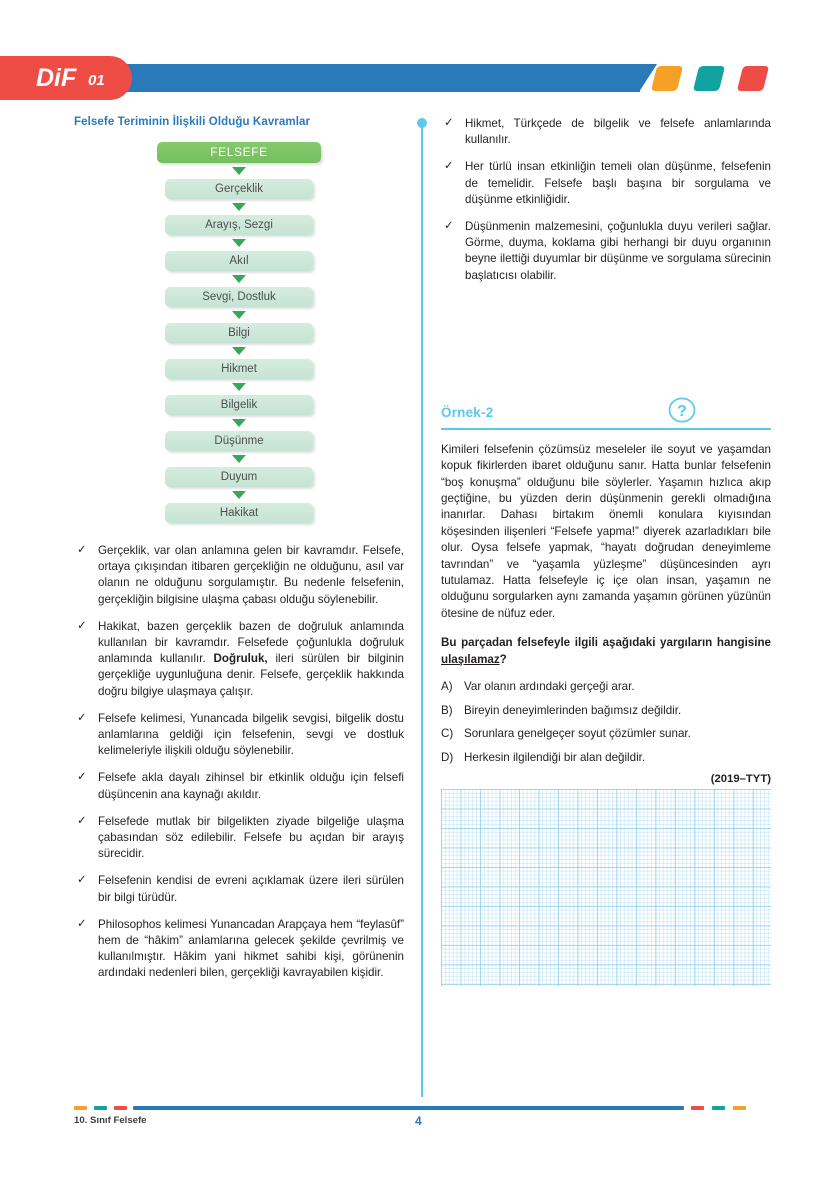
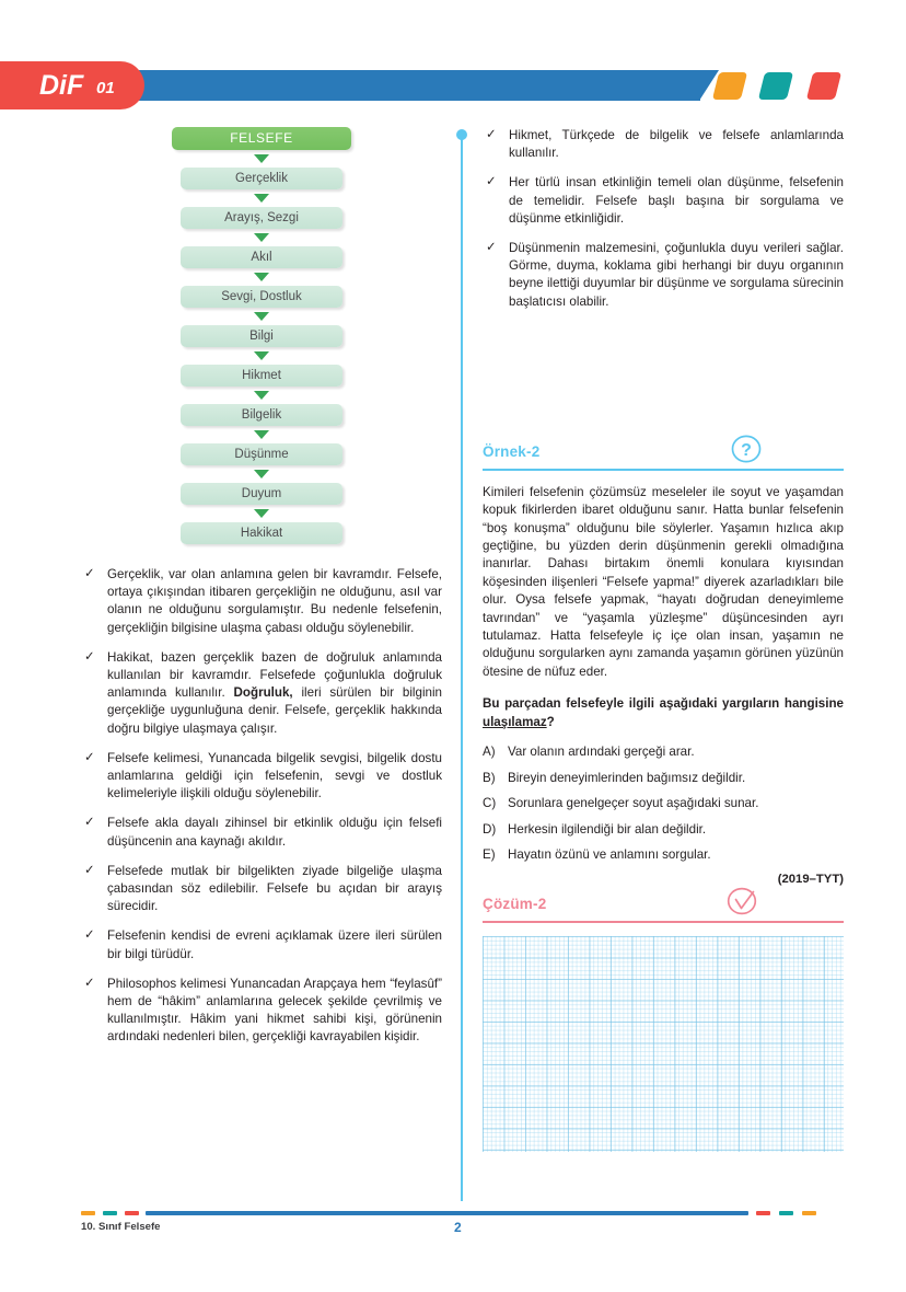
  DiF
  01
- Felsefe Teriminin İlişkili Olduğu Kavramlar
  FELSEFE
  Gerçeklik
  Arayış, Sezgi
  Akıl
  Sevgi, Dostluk
  Bilgi
  Hikmet
  Bilgelik
  Düşünme
  Duyum
  Hakikat
  ✓
  Gerçeklik, var olan anlamına gelen bir kavramdır. Felsefe, ortaya çıkışından itibaren gerçekliğin ne olduğunu, asıl var olanın ne olduğunu sorgulamıştır. Bu nedenle felsefenin, gerçekliğin bilgisine ulaşma çabası olduğu söylenebilir.
  ✓
  Hakikat, bazen gerçeklik bazen de doğruluk anlamında kullanılan bir kavramdır. Felsefede çoğunlukla doğruluk anlamında kullanılır. Doğruluk, ileri sürülen bir bilginin gerçekliğe uygunluğuna denir. Felsefe, gerçeklik hakkında doğru bilgiye ulaşmaya çalışır.
  ✓
  Felsefe kelimesi, Yunancada bilgelik sevgisi, bilgelik dostu anlamlarına geldiği için felsefenin, sevgi ve dostluk kelimeleriyle ilişkili olduğu söylenebilir.
  ✓
  Felsefe akla dayalı zihinsel bir etkinlik olduğu için felsefi düşüncenin ana kaynağı akıldır.
  ✓
  Felsefede mutlak bir bilgelikten ziyade bilgeliğe ulaşma çabasından söz edilebilir. Felsefe bu açıdan bir arayış sürecidir.
  ✓
  Felsefenin kendisi de evreni açıklamak üzere ileri sürülen bir bilgi türüdür.
  ✓
  Philosophos kelimesi Yunancadan Arapçaya hem “feylasûf” hem de “hâkim” anlamlarına gelecek şekilde çevrilmiş ve kullanılmıştır. Hâkim yani hikmet sahibi kişi, görünenin ardındaki nedenleri bilen, gerçekliği kavrayabilen kişidir.
  ✓
  Hikmet, Türkçede de bilgelik ve felsefe anlamlarında kullanılır.
  ✓
  Her türlü insan etkinliğin temeli olan düşünme, felsefenin de temelidir. Felsefe başlı başına bir sorgulama ve düşünme etkinliğidir.
  ✓
  Düşünmenin malzemesini, çoğunlukla duyu verileri sağlar. Görme, duyma, koklama gibi herhangi bir duyu organının beyne ilettiği duyumlar bir düşünme ve sorgulama sürecinin başlatıcısı olabilir.
  Örnek-2
  ?
  Kimileri felsefenin çözümsüz meseleler ile soyut ve yaşamdan kopuk fikirlerden ibaret olduğunu sanır. Hatta bunlar felsefenin “boş konuşma” olduğunu bile söylerler. Yaşamın hızlıca akıp geçtiğine, bu yüzden derin düşünmenin gerekli olmadığına inanırlar. Dahası birtakım önemli konulara kıyısından köşesinden ilişenleri “Felsefe yapma!” diyerek azarladıkları bile olur. Oysa felsefe yapmak, “hayatı doğrudan deneyimleme tavrından” ve “yaşamla yüzleşme” düşüncesinden ayrı tutulamaz. Hatta felsefeyle iç içe olan insan, yaşamın ne olduğunu sorgularken aynı zamanda yaşamın görünen yüzünün ötesine de nüfuz eder.
  Bu parçadan felsefeyle ilgili aşağıdaki yargıların hangisine ulaşılamaz?
  A)
  Var olanın ardındaki gerçeği arar.
  B)
  Bireyin deneyimlerinden bağımsız değildir.
  C)
- Sorunlara genelgeçer soyut çözümler sunar.
+ Sorunlara genelgeçer soyut aşağıdaki sunar.
  D)
  Herkesin ilgilendiği bir alan değildir.
+ E)
+ Hayatın özünü ve anlamını sorgular.
  (2019–TYT)
+ Çözüm-2
  10. Sınıf Felsefe
- 4
+ 2
